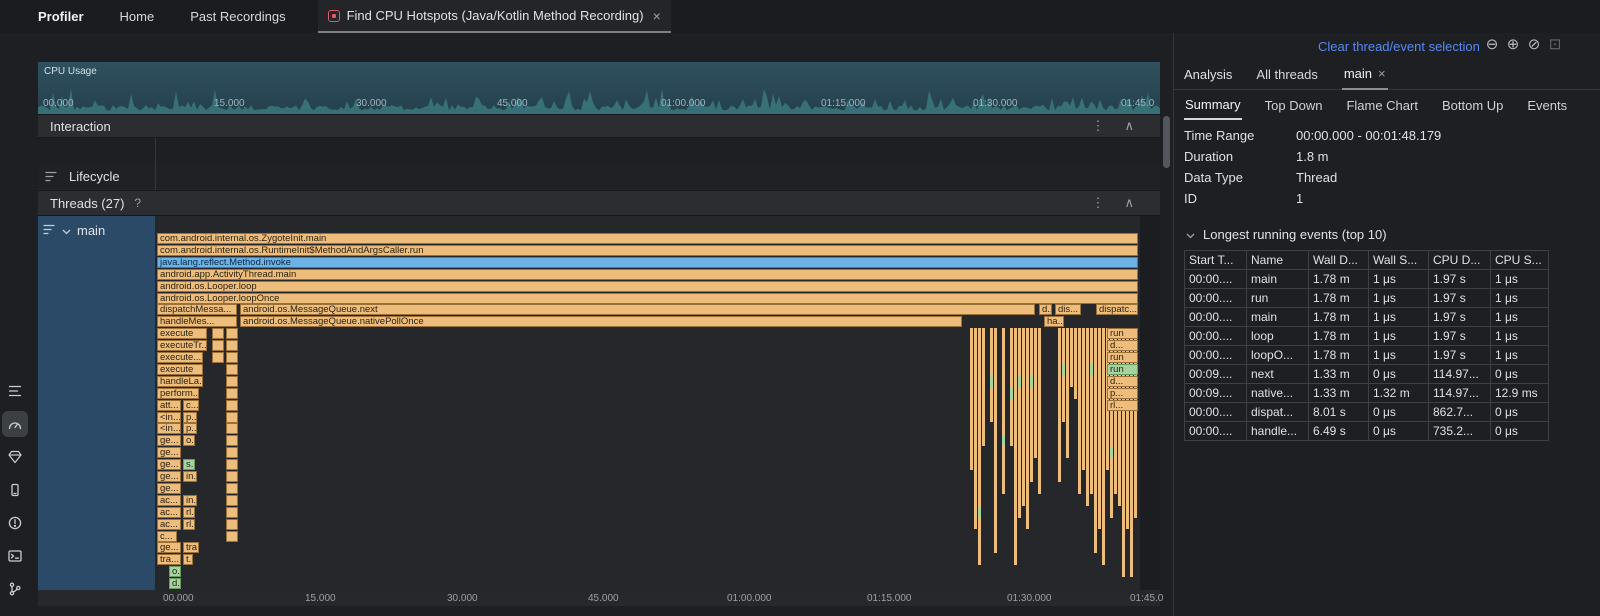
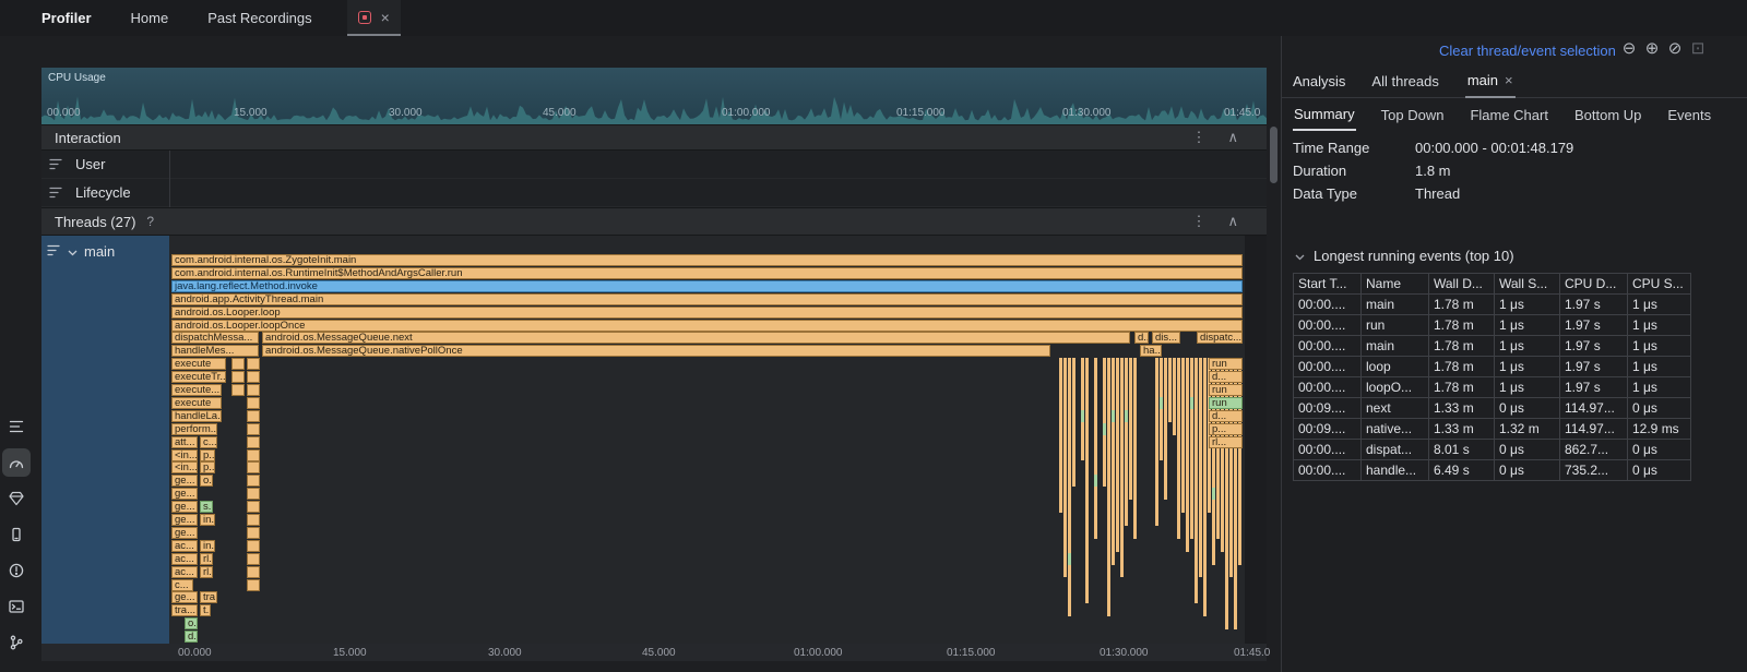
  Profiler
  Home
  Past Recordings
- Find CPU Hotspots (Java/Kotlin Method Recording)
  ×
  Clear thread/event selection
  ⊖
  ⊕
  ⊘
  ⊡
  CPU Usage
  00.000
  15.000
  30.000
  45.000
  01:00.000
  01:15.000
  01:30.000
  01:45.0
  Interaction
  ⋮
  ∧
+ User
  Lifecycle
  Threads (27)
  ?
  ⋮
  ∧
  main
  com.android.internal.os.ZygoteInit.main
  com.android.internal.os.RuntimeInit$MethodAndArgsCaller.run
  java.lang.reflect.Method.invoke
  android.app.ActivityThread.main
  android.os.Looper.loop
  android.os.Looper.loopOnce
  dispatchMessa...
  android.os.MessageQueue.next
  d..
  dis...
  dispatc...
  handleMes...
  android.os.MessageQueue.nativePollOnce
  ha..
  execute
  run
  executeTr..
  d...
  execute...
  run
  execute
  run
  handleLa.
  d...
  perform..
  p...
  att...
  c...
  rl...
  <in...
  p..
  <in...
  p..
  ge...
  ge...
  ge...
  s..
  ge...
  ge...
  ac...
  ac...
  ac...
  c...
  ge...
  tra...
  t..
  00.000
  15.000
  30.000
  45.000
  01:00.000
  01:15.000
  01:30.000
  01:45.0
  Analysis
  All threads
  main
  ×
  Summary
  Top Down
  Flame Chart
  Bottom Up
  Events
  Time Range
  00:00.000 - 00:01:48.179
  Duration
  1.8 m
  Data Type
  Thread
- ID
- 1
  Longest running events (top 10)
  Start T...	Name	Wall D...	Wall S...	CPU D...	CPU S...
  00:00....	main	1.78 m	1 μs	1.97 s	1 μs
  00:00....	run	1.78 m	1 μs	1.97 s	1 μs
  00:00....	main	1.78 m	1 μs	1.97 s	1 μs
  00:00....	loop	1.78 m	1 μs	1.97 s	1 μs
  00:00....	loopO...	1.78 m	1 μs	1.97 s	1 μs
  00:09....	next	1.33 m	0 μs	114.97...	0 μs
  00:09....	native...	1.33 m	1.32 m	114.97...	12.9 ms
  00:00....	dispat...	8.01 s	0 μs	862.7...	0 μs
  00:00....	handle...	6.49 s	0 μs	735.2...	0 μs
